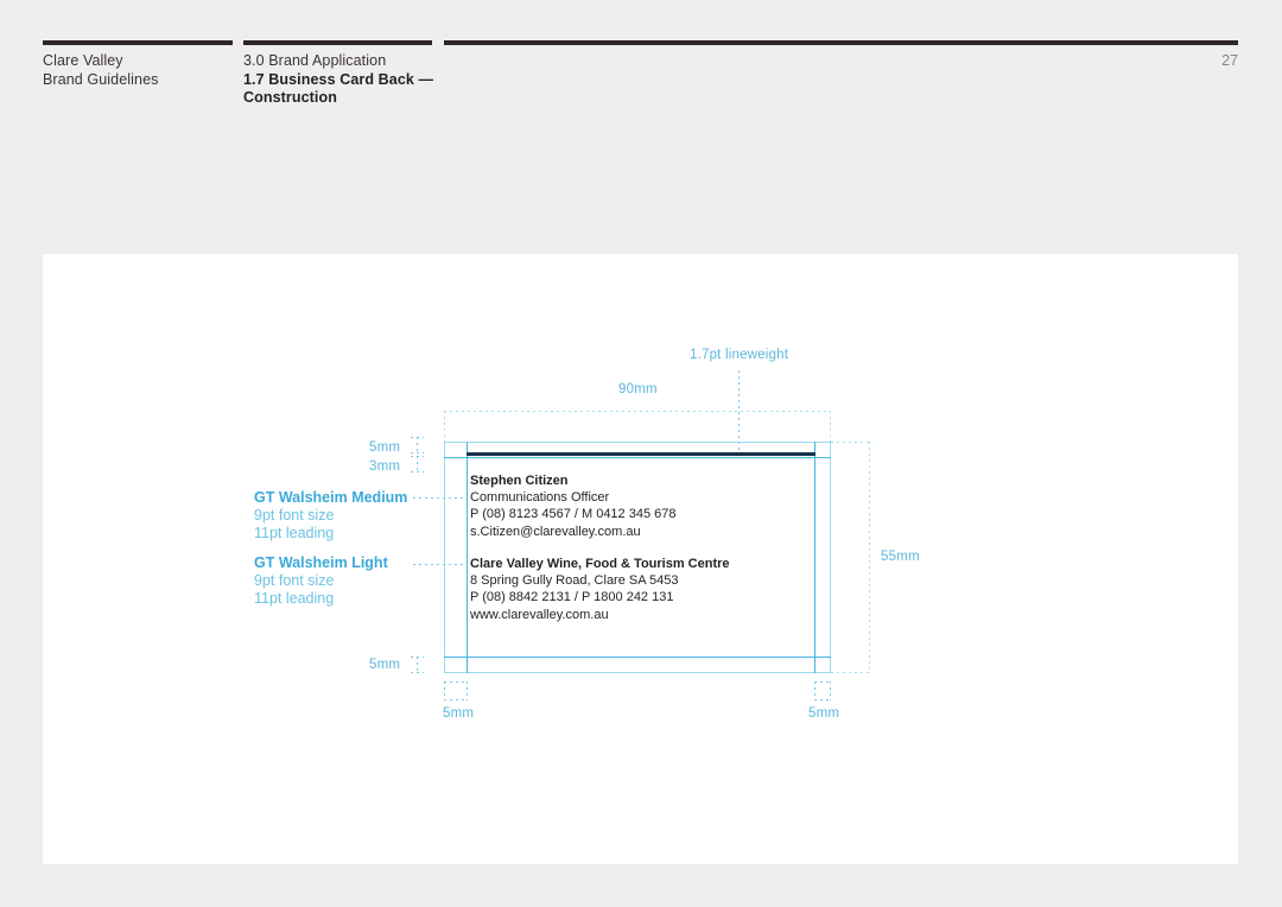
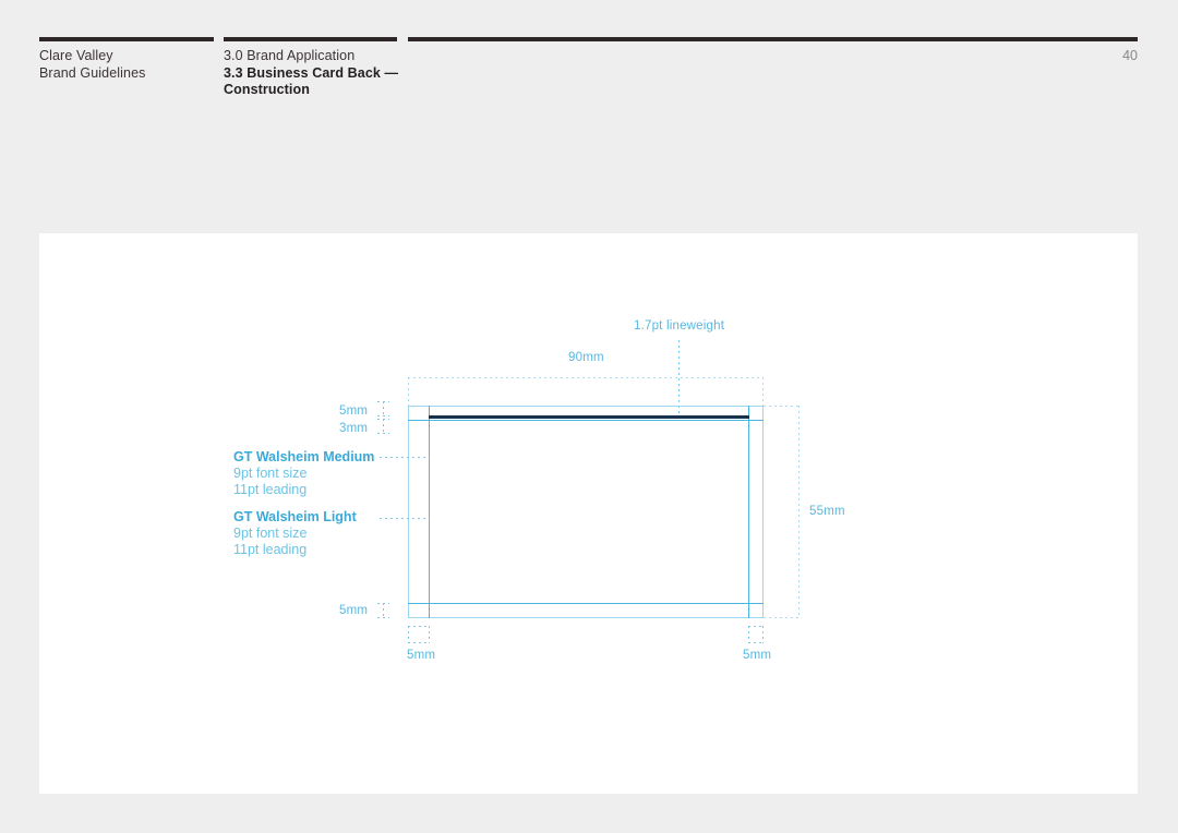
  Clare Valley
  Brand Guidelines
  3.0 Brand Application
- 1.7 Business Card Back —
+ 3.3 Business Card Back —
  Construction
- 27
+ 40
  90mm
  1.7pt lineweight
  5mm
  3mm
  GT Walsheim Medium
  9pt font size
  11pt leading
  GT Walsheim Light
  9pt font size
  11pt leading
- Stephen Citizen
- Communications Officer
- P (08) 8123 4567 / M 0412 345 678
- s.Citizen@clarevalley.com.au
- Clare Valley Wine, Food & Tourism Centre
- 8 Spring Gully Road, Clare SA 5453
- P (08) 8842 2131 / P 1800 242 131
- www.clarevalley.com.au
  55mm
  5mm
  5mm
  5mm
